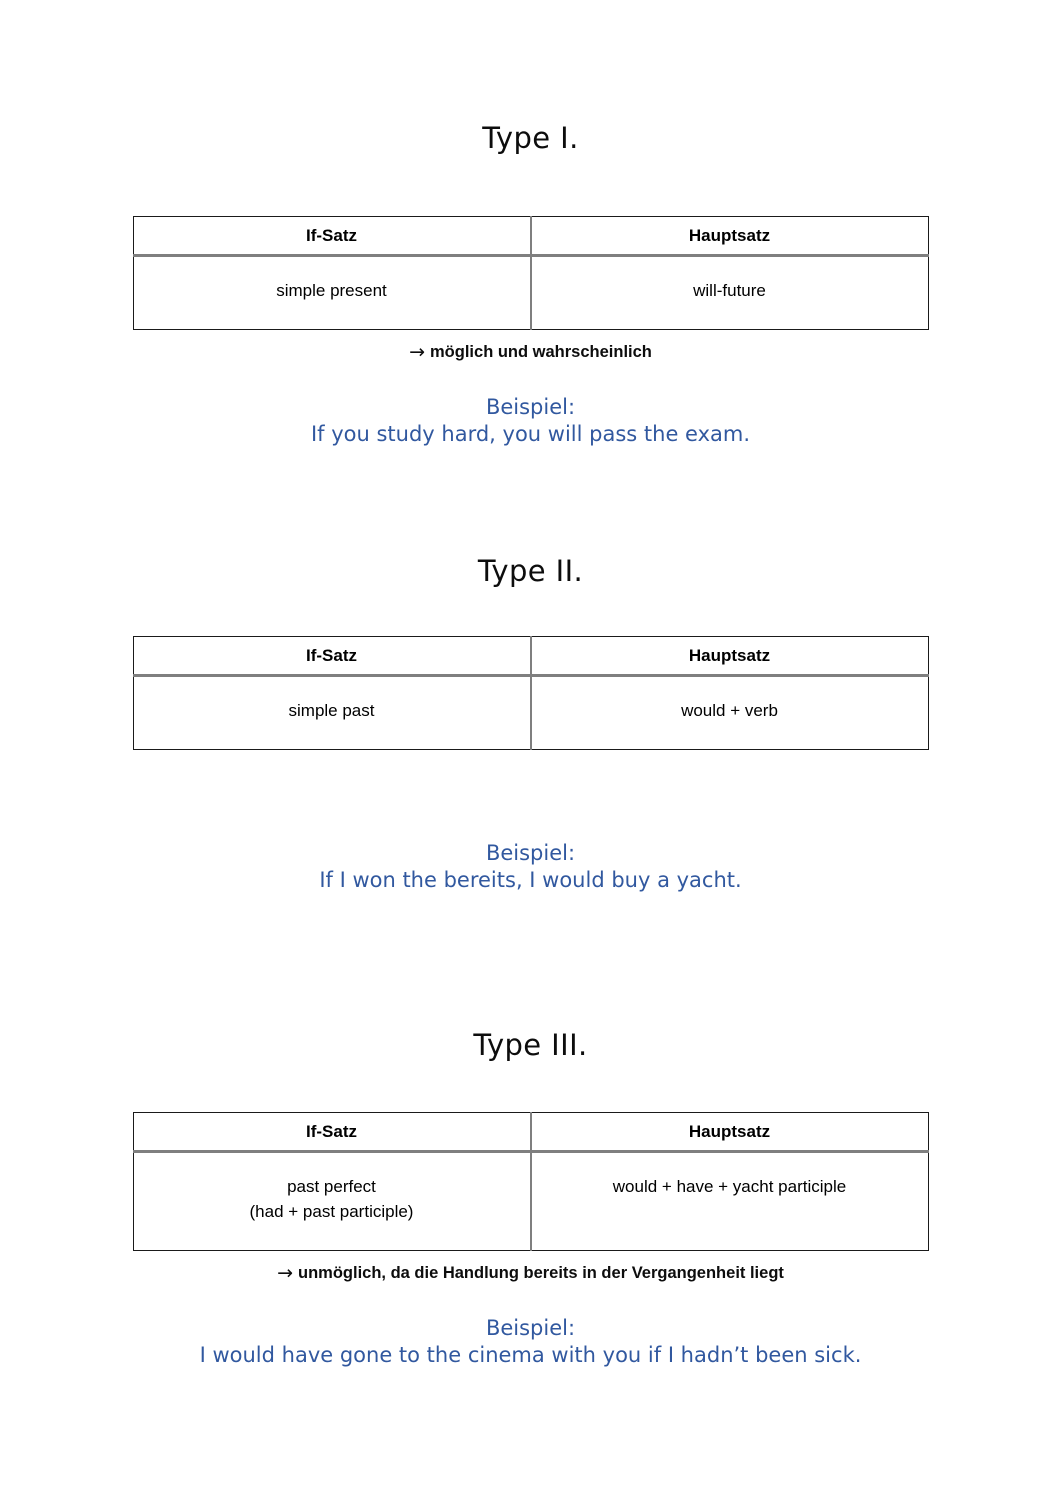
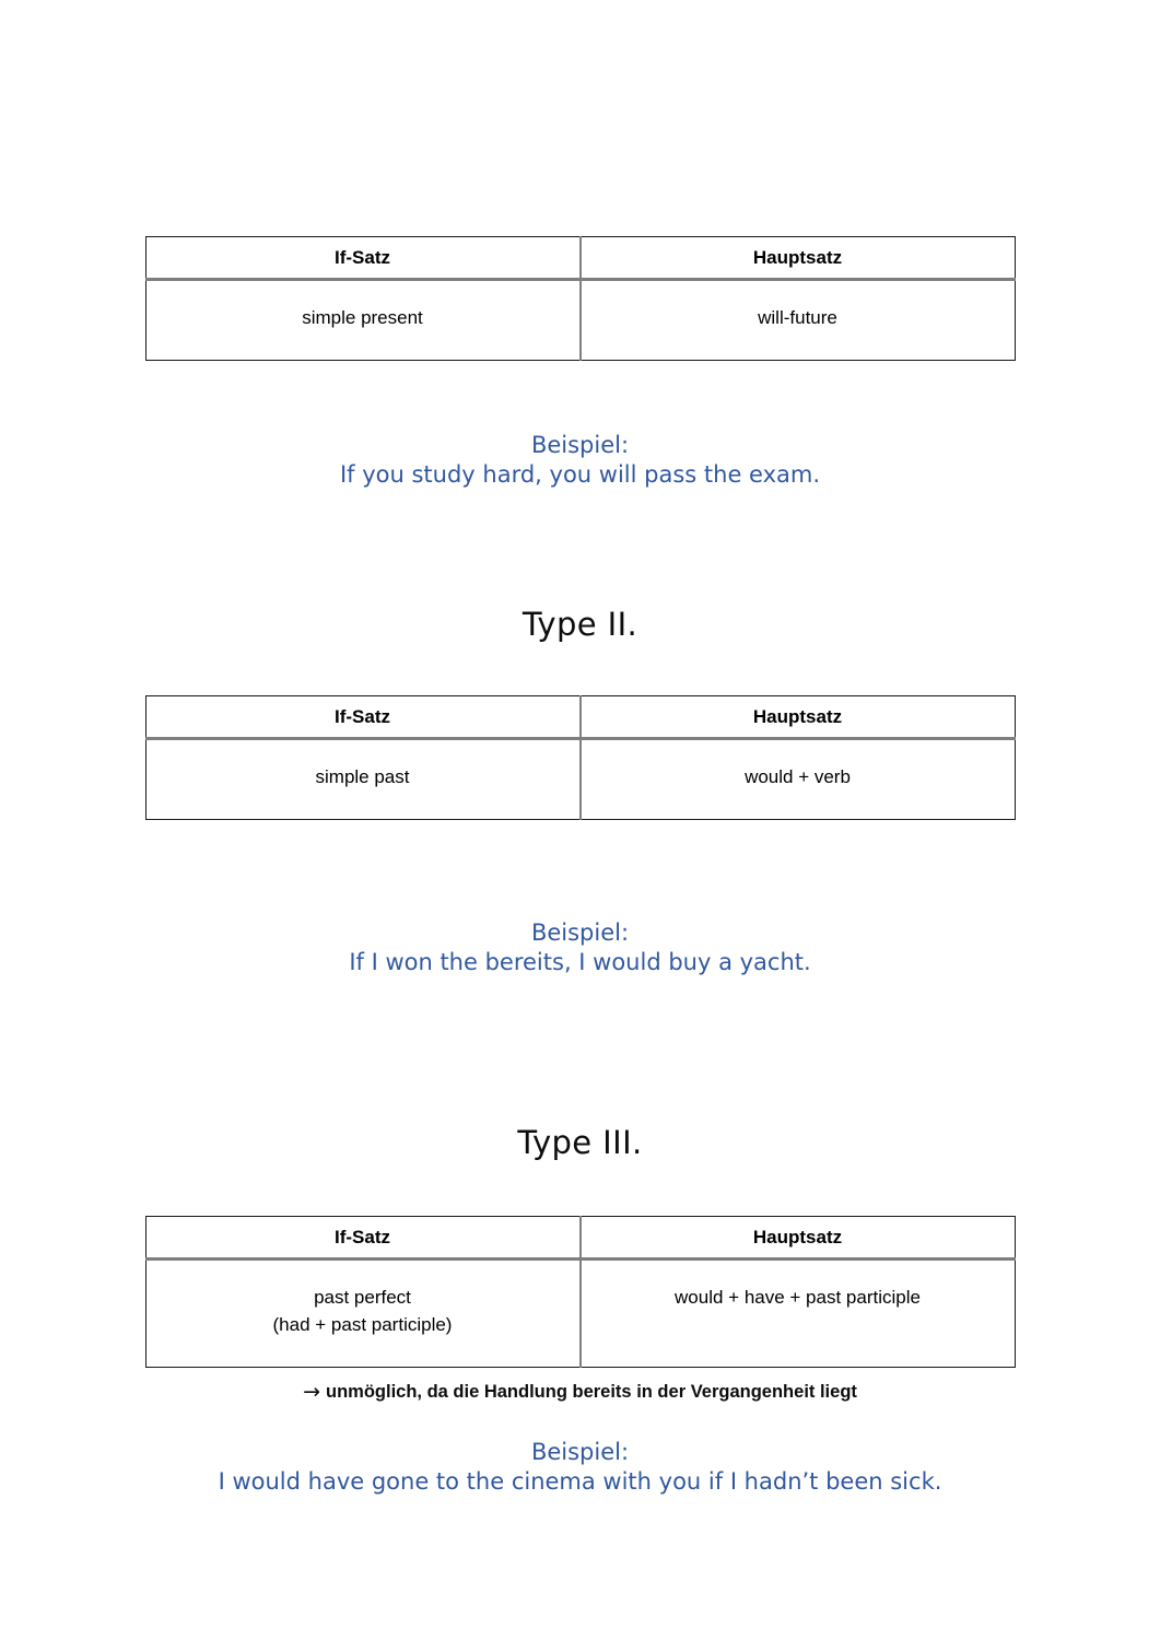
- Type I.
  If-Satz	Hauptsatz
  simple present	will-future
- → möglich und wahrscheinlich
  Beispiel:
  If you study hard, you will pass the exam.
  Type II.
  If-Satz	Hauptsatz
  simple past	would + verb
  Beispiel:
  If I won the bereits, I would buy a yacht.
  Type III.
  If-Satz	Hauptsatz
- past perfect (had + past participle)	would + have + yacht participle
+ past perfect (had + past participle)	would + have + past participle
  → unmöglich, da die Handlung bereits in der Vergangenheit liegt
  Beispiel:
  I would have gone to the cinema with you if I hadn’t been sick.
